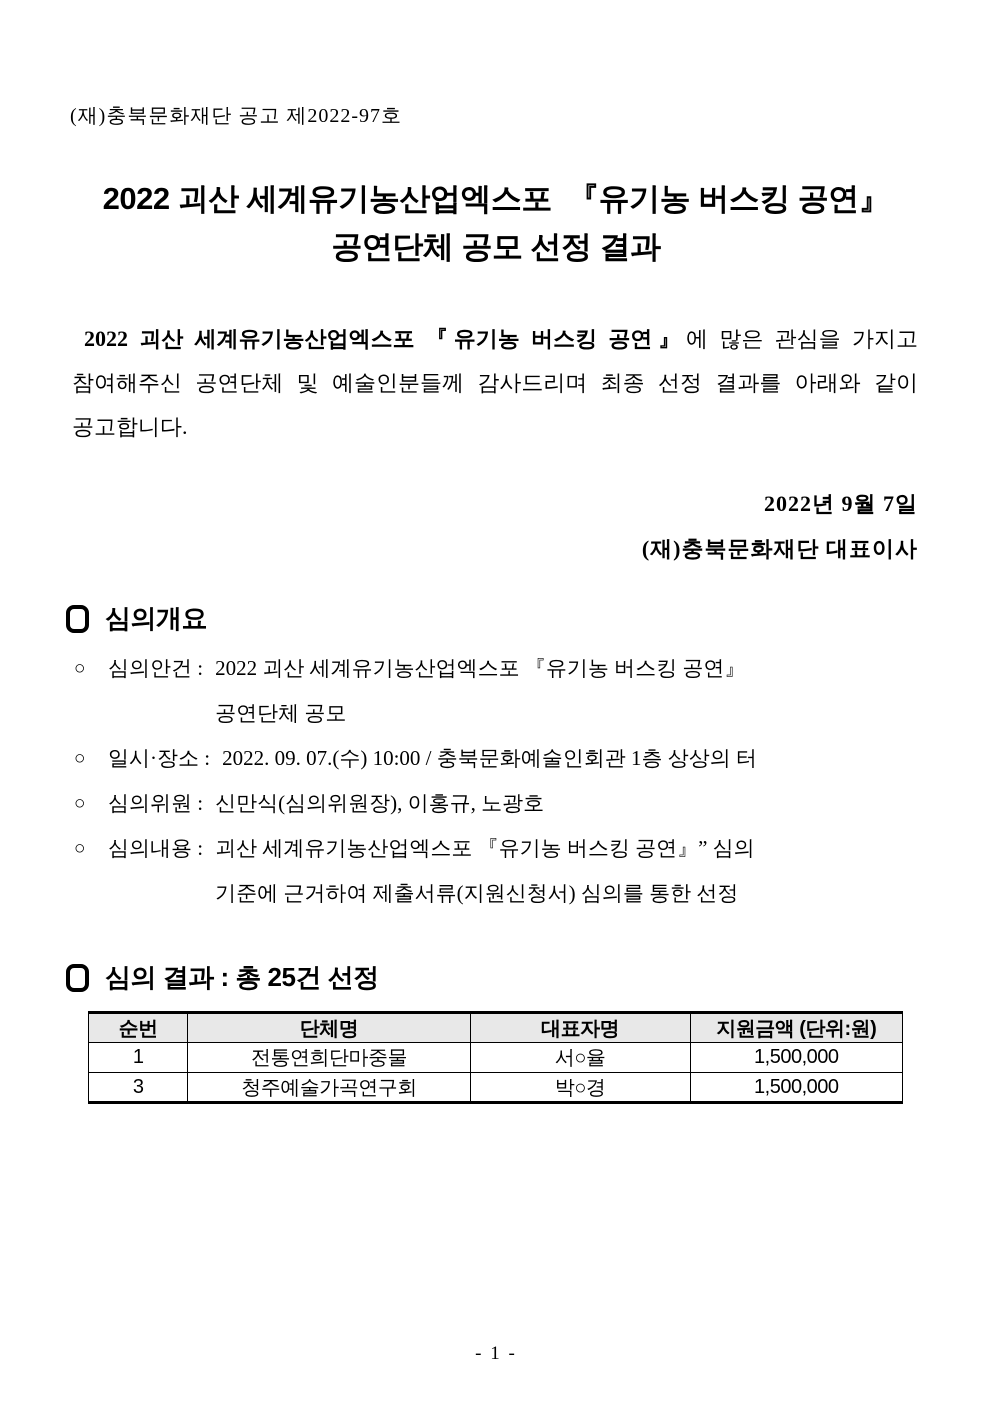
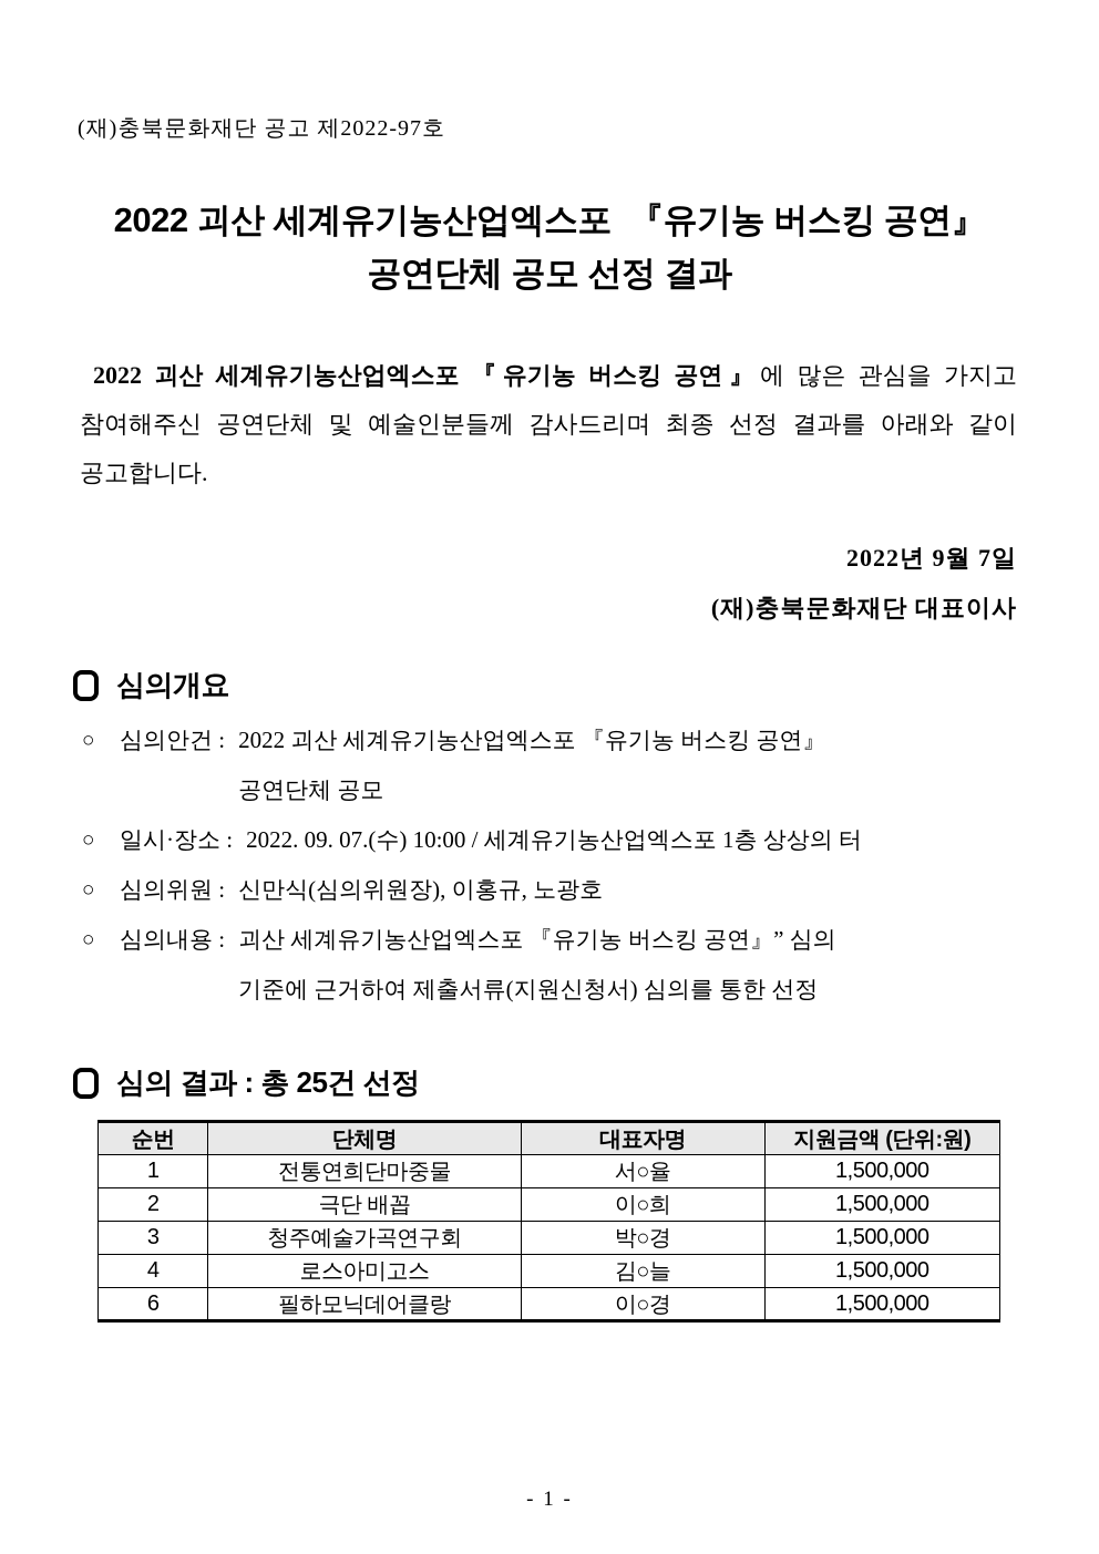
  (재)충북문화재단 공고 제2022-97호
  2022 괴산 세계유기농산업엑스포 『유기농 버스킹 공연』
  공연단체 공모 선정 결과
  2022 괴산 세계유기농산업엑스포 『유기농 버스킹 공연』에 많은 관심을 가지고 참여해주신 공연단체 및 예술인분들께 감사드리며 최종 선정 결과를 아래와 같이 공고합니다.
  2022년 9월 7일
  (재)충북문화재단 대표이사
  심의개요
  ○
  심의안건 :
  2022 괴산 세계유기농산업엑스포 『유기농 버스킹 공연』
  공연단체 공모
  ○
  일시·장소 :
- 2022. 09. 07.(수) 10:00 / 충북문화예술인회관 1층 상상의 터
+ 2022. 09. 07.(수) 10:00 / 세계유기농산업엑스포 1층 상상의 터
  ○
  심의위원 :
  신만식(심의위원장), 이홍규, 노광호
  ○
  심의내용 :
  괴산 세계유기농산업엑스포 『유기농 버스킹 공연』” 심의
  기준에 근거하여 제출서류(지원신청서) 심의를 통한 선정
  심의 결과 : 총 25건 선정
  순번	단체명	대표자명	지원금액 (단위:원)
  1	전통연희단마중물	서○율	1,500,000
+ 2	극단 배꼽	이○희	1,500,000
  3	청주예술가곡연구회	박○경	1,500,000
+ 4	로스아미고스	김○늘	1,500,000
+ 6	필하모닉데어클랑	이○경	1,500,000
  - 1 -
